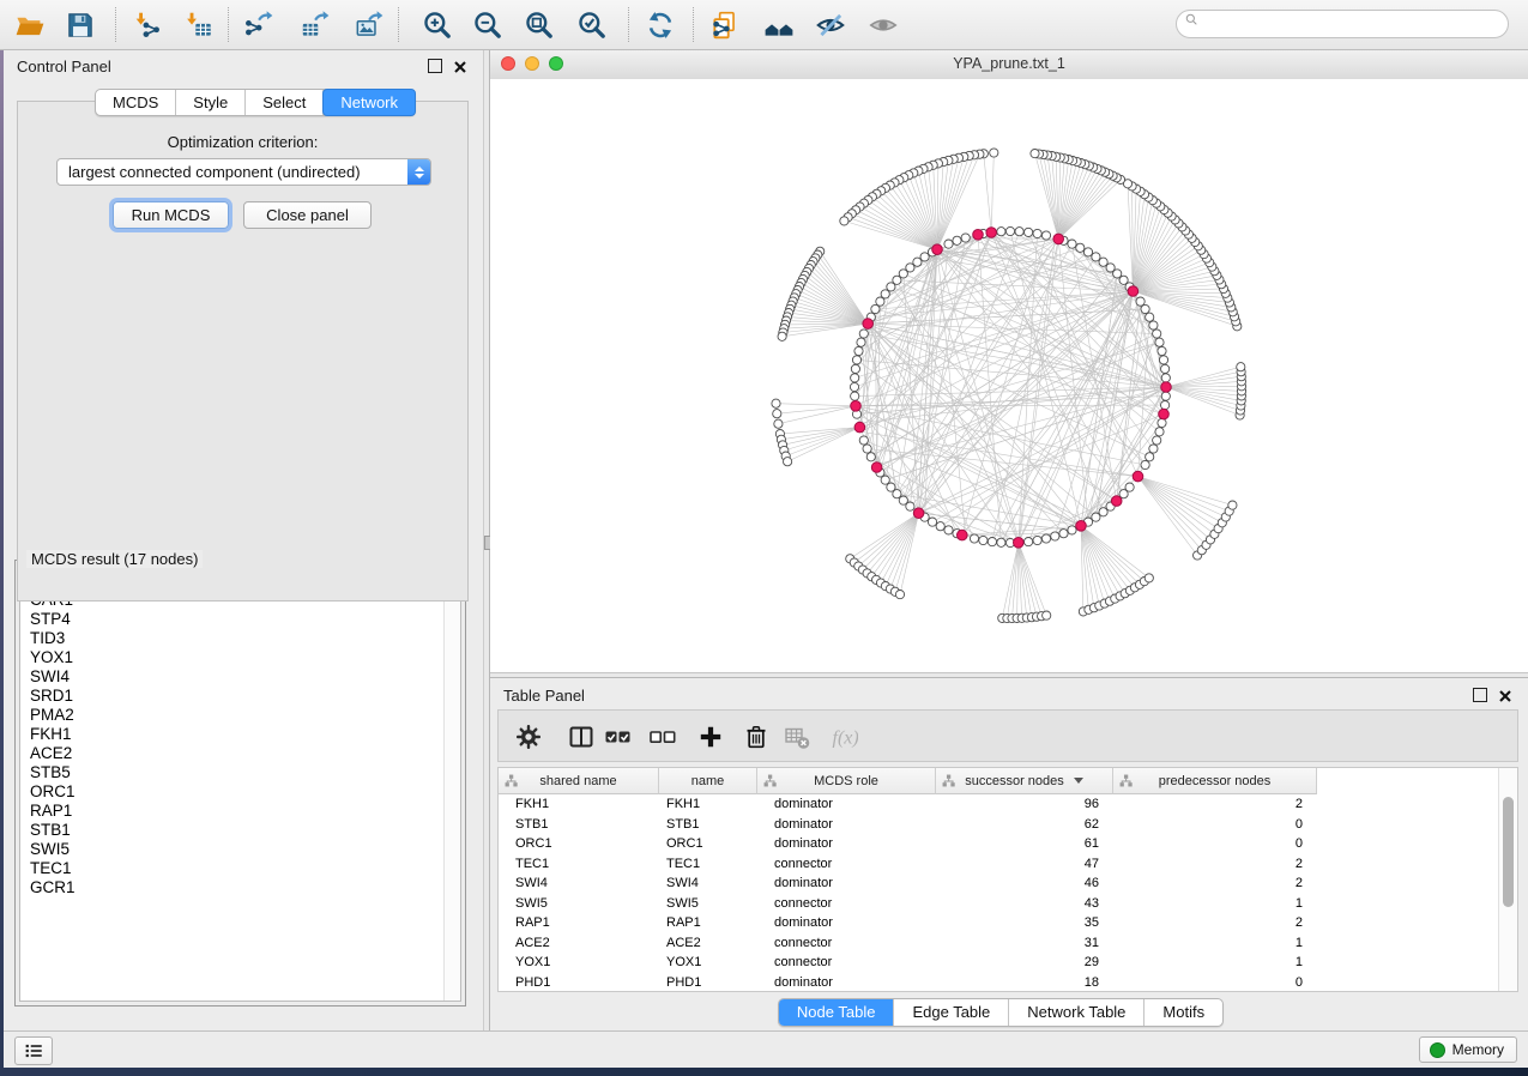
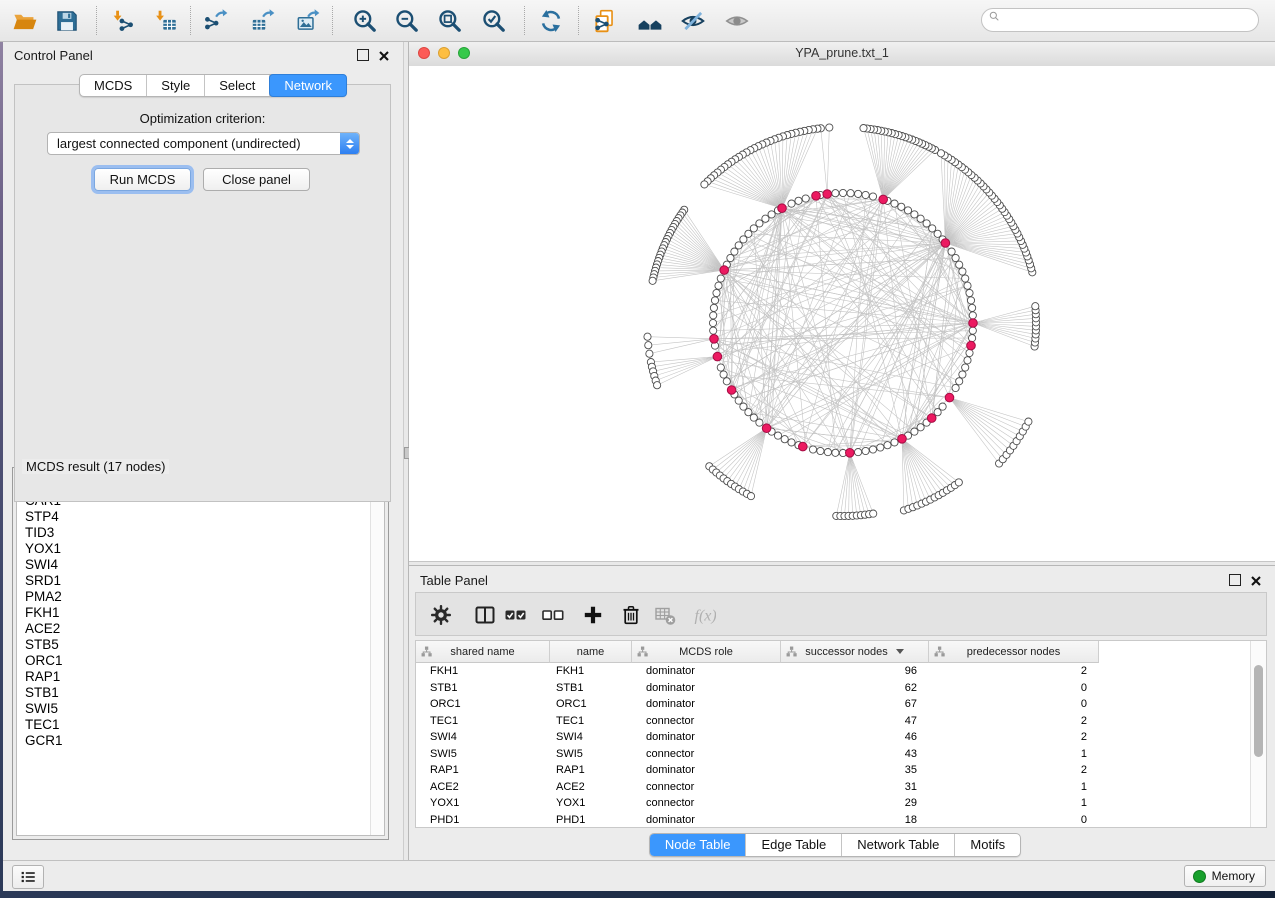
  Control Panel
  MCDS
  Style
  Select
  Network
  Optimization criterion:
  largest connected component (undirected)
  Run MCDS
  Close panel
  MCDS result (17 nodes)
  STP4
  TID3
  YOX1
  SWI4
  SRD1
  PMA2
  FKH1
  ACE2
  STB5
  ORC1
  RAP1
  STB1
  SWI5
  TEC1
  GCR1
  YPA_prune.txt_1
  Table Panel
  f(x)
  shared name
  name
  MCDS role
  successor nodes
  predecessor nodes
  FKH1
  FKH1
  dominator
  96
  2
  STB1
  STB1
  dominator
  62
  0
  ORC1
  ORC1
  dominator
- 61
+ 67
  0
  TEC1
  TEC1
  connector
  47
  2
  SWI4
  SWI4
  dominator
  46
  2
  SWI5
  SWI5
  connector
  43
  1
  RAP1
  RAP1
  dominator
  35
  2
  ACE2
  ACE2
  connector
  31
  1
  YOX1
  YOX1
  connector
  29
  1
  PHD1
  PHD1
  dominator
  18
  0
  Node Table
  Edge Table
  Network Table
  Motifs
  Memory
